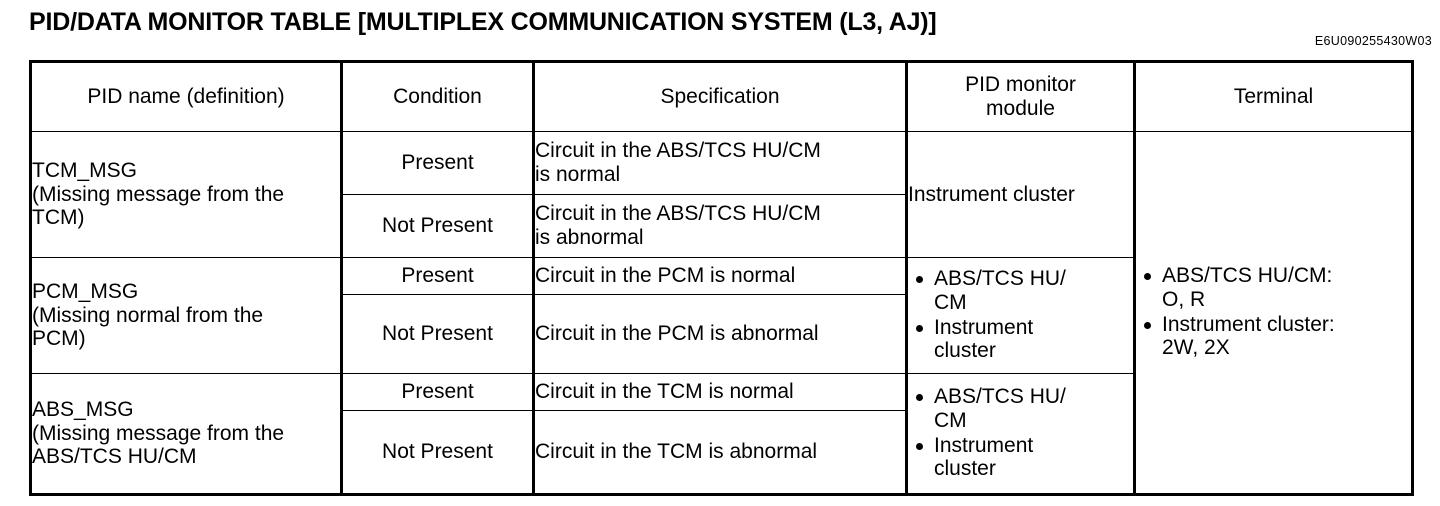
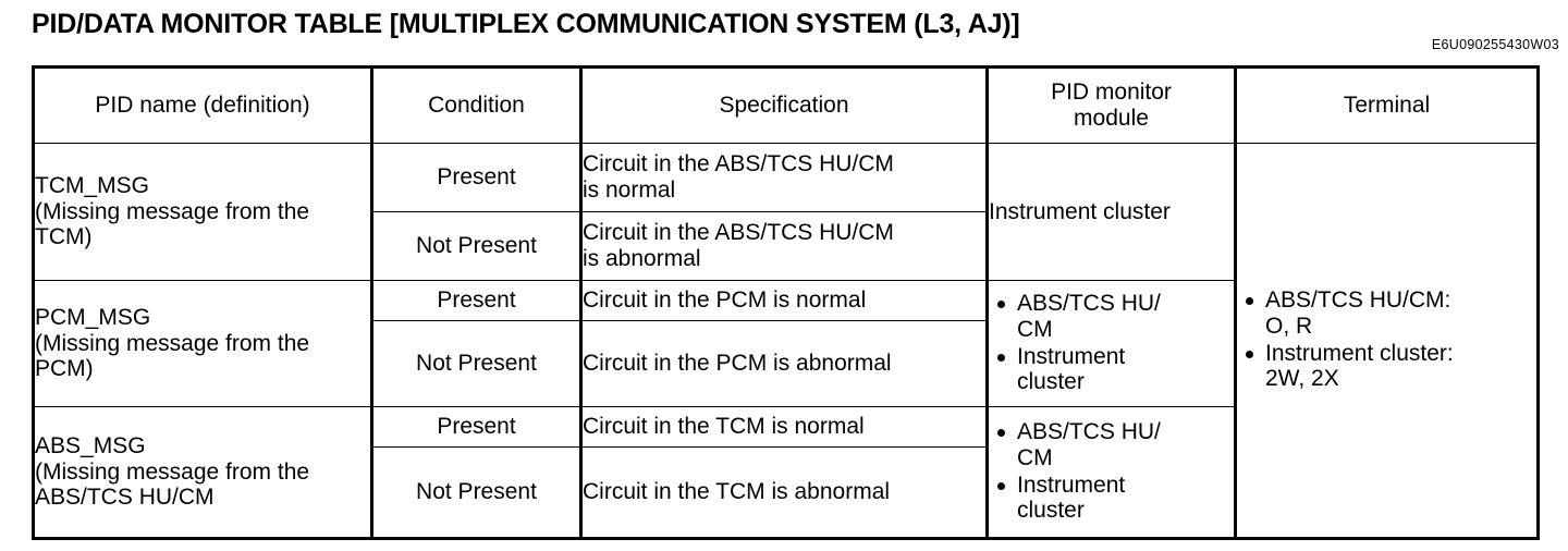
  PID/DATA MONITOR TABLE [MULTIPLEX COMMUNICATION SYSTEM (L3, AJ)]
  E6U090255430W03
  PID name (definition)	Condition	Specification	PID monitor module	Terminal
  TCM_MSG (Missing message from the TCM)	Present	Circuit in the ABS/TCS HU/CM is normal	Instrument cluster	ABS/TCS HU/CM: O, R Instrument cluster: 2W, 2X
  Not Present	Circuit in the ABS/TCS HU/CM is abnormal
- PCM_MSG (Missing normal from the PCM)	Present	Circuit in the PCM is normal	ABS/TCS HU/ CM Instrument cluster
+ PCM_MSG (Missing message from the PCM)	Present	Circuit in the PCM is normal	ABS/TCS HU/ CM Instrument cluster
  Not Present	Circuit in the PCM is abnormal
  ABS_MSG (Missing message from the ABS/TCS HU/CM	Present	Circuit in the TCM is normal	ABS/TCS HU/ CM Instrument cluster
  Not Present	Circuit in the TCM is abnormal
